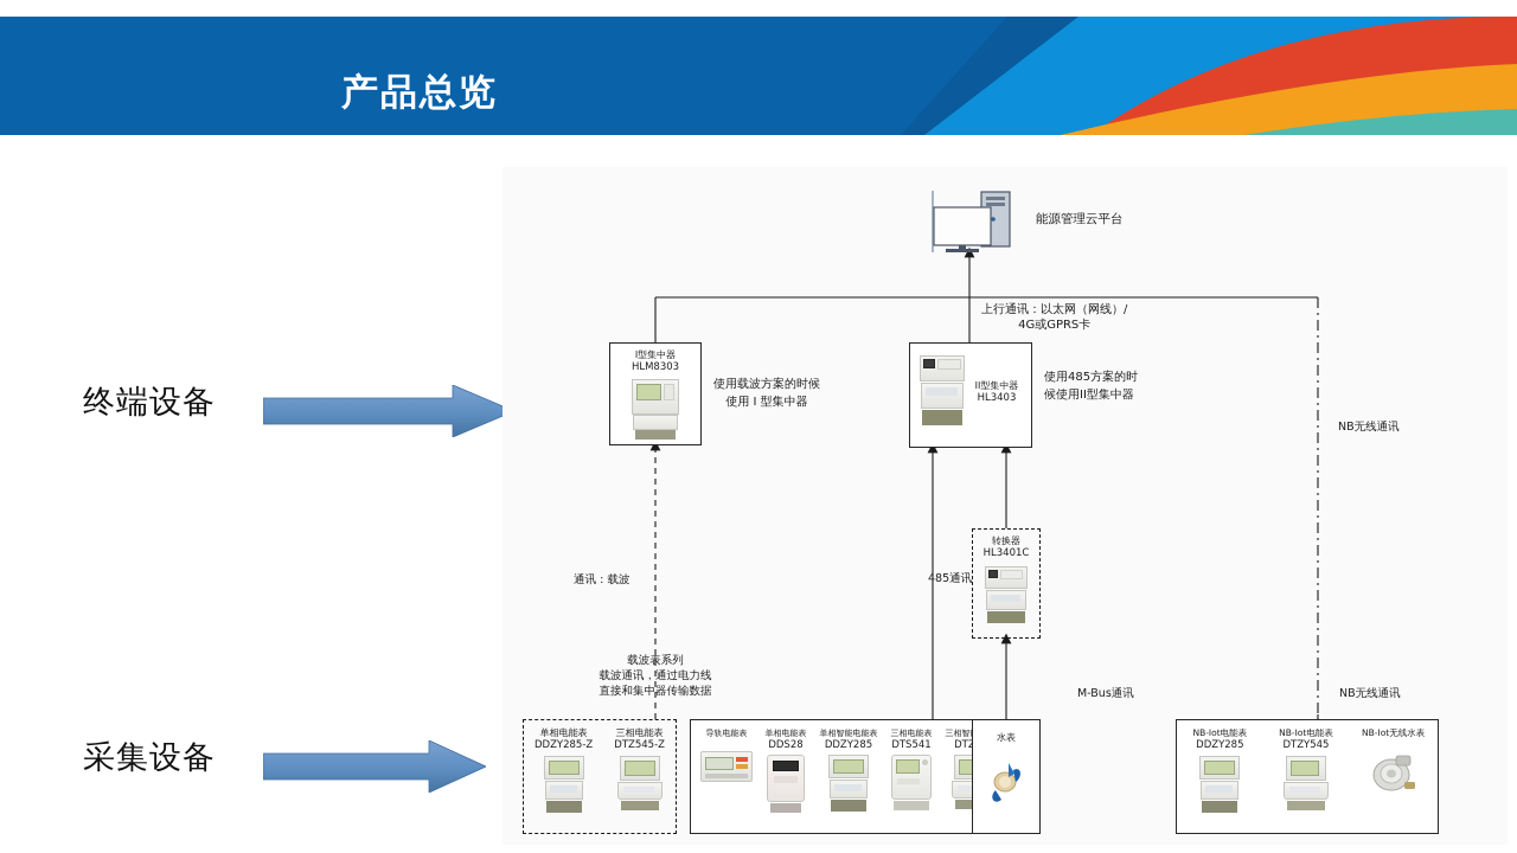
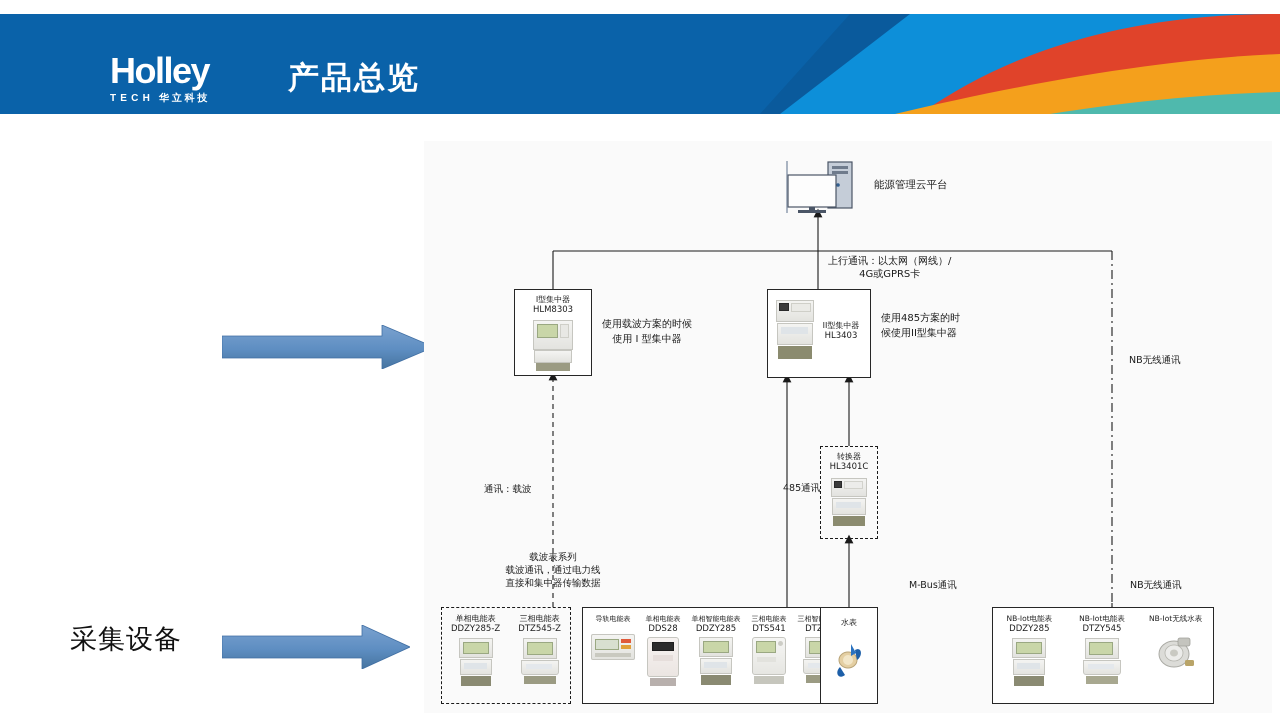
+ Holley
+ TECH
+ 华立科技
  产品总览
- 终端设备
  采集设备
  能源管理云平台
  上行通讯：以太网（网线）/
  4G或GPRS卡
  I型集中器
  HLM8303
  使用载波方案的时候
  使用 I 型集中器
  II型集中器
  HL3403
  使用485方案的时
  候使用II型集中器
  转换器
  HL3401C
  通讯：载波
  485通讯
  M-Bus通讯
  NB无线通讯
  NB无线通讯
  载波表系列
  载波通讯，通过电力线
  直接和集中器传输数据
  单相电能表
  DDZY285-Z
  三相电能表
  DTZ545-Z
  导轨电能表
  单相电能表
  DDS28
  单相智能电能表
  DDZY285
  三相电能表
  DTS541
  水表
  NB-Iot电能表
  DDZY285
  NB-Iot电能表
  DTZY545
  NB-Iot无线水表
